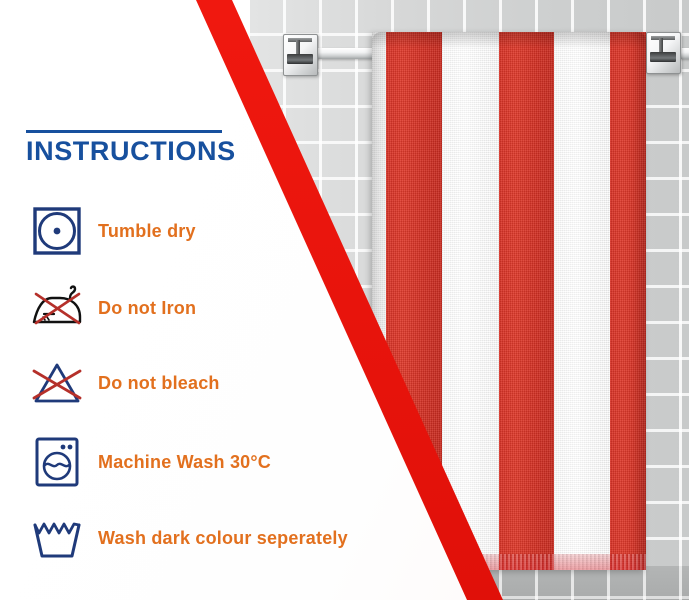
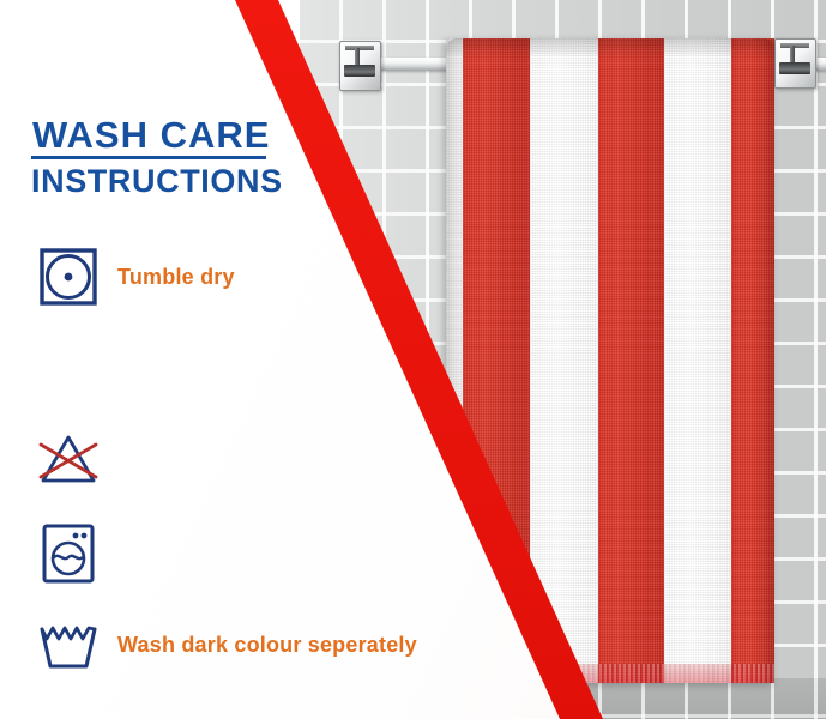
+ WASH CARE
  INSTRUCTIONS
  Tumble dry
- Do not Iron
- Do not bleach
- Machine Wash 30°C
  Wash dark colour seperately
